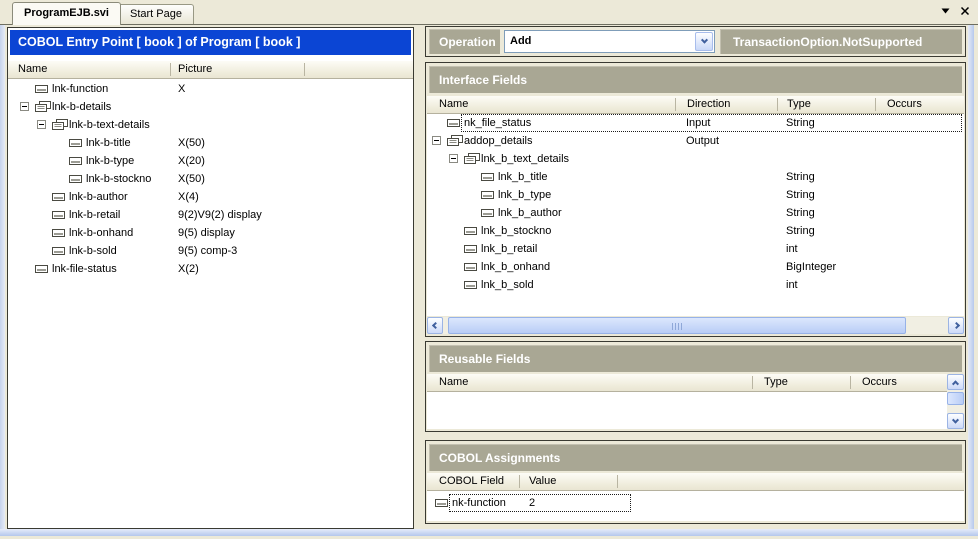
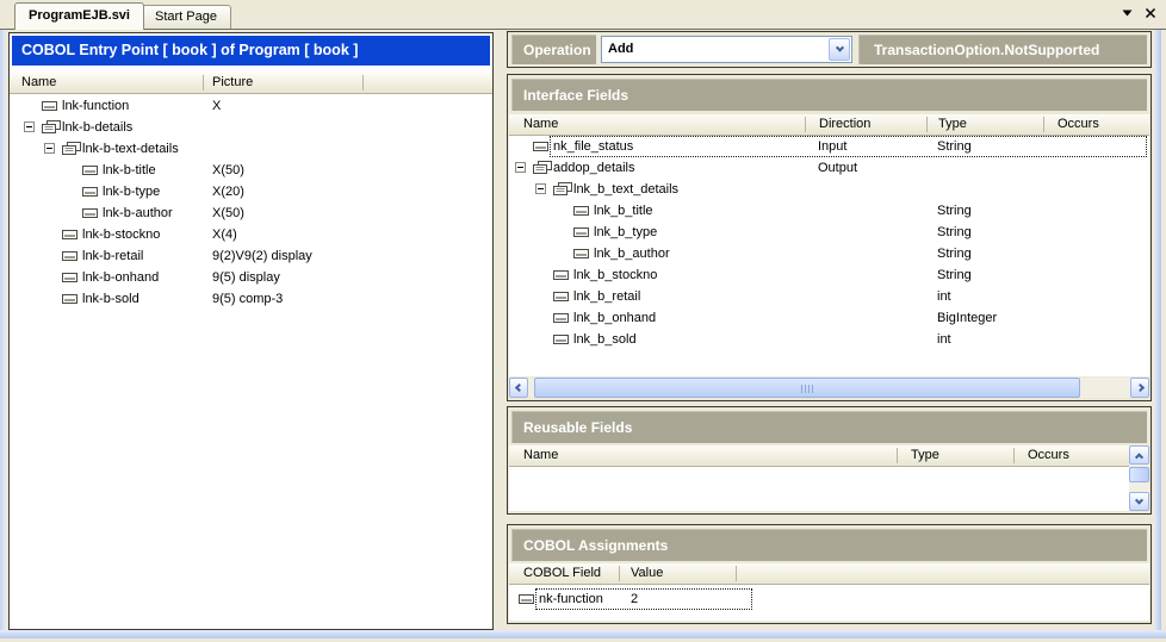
  ProgramEJB.svi
  Start Page
  COBOL Entry Point [ book ] of Program [ book ]
  Name
  Picture
  lnk-function
  X
  lnk-b-details
  lnk-b-text-details
  lnk-b-title
  X(50)
  lnk-b-type
  X(20)
- lnk-b-stockno
+ lnk-b-author
  X(50)
- lnk-b-author
+ lnk-b-stockno
  X(4)
  lnk-b-retail
  9(2)V9(2) display
  lnk-b-onhand
  9(5) display
  lnk-b-sold
  9(5) comp-3
- lnk-file-status
- X(2)
  Operation
  Add
  TransactionOption.NotSupported
  Interface Fields
  Name
  Direction
  Type
  Occurs
  nk_file_status
  Input
  String
  addop_details
  Output
  lnk_b_text_details
  lnk_b_title
  String
  lnk_b_type
  String
  lnk_b_author
  String
  lnk_b_stockno
  String
  lnk_b_retail
  int
  lnk_b_onhand
  BigInteger
  lnk_b_sold
  int
  Reusable Fields
  Name
  Type
  Occurs
  COBOL Assignments
  COBOL Field
  Value
  nk-function
  2
